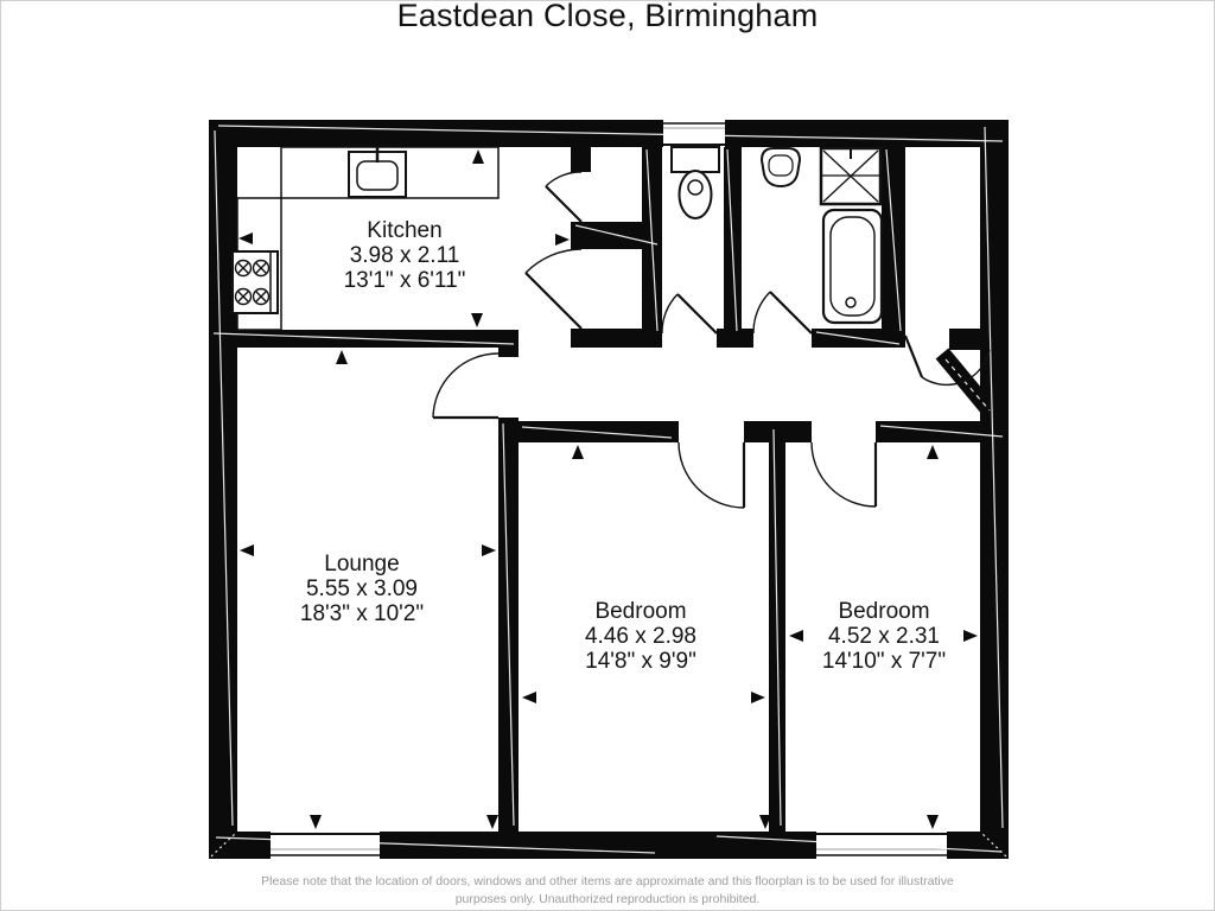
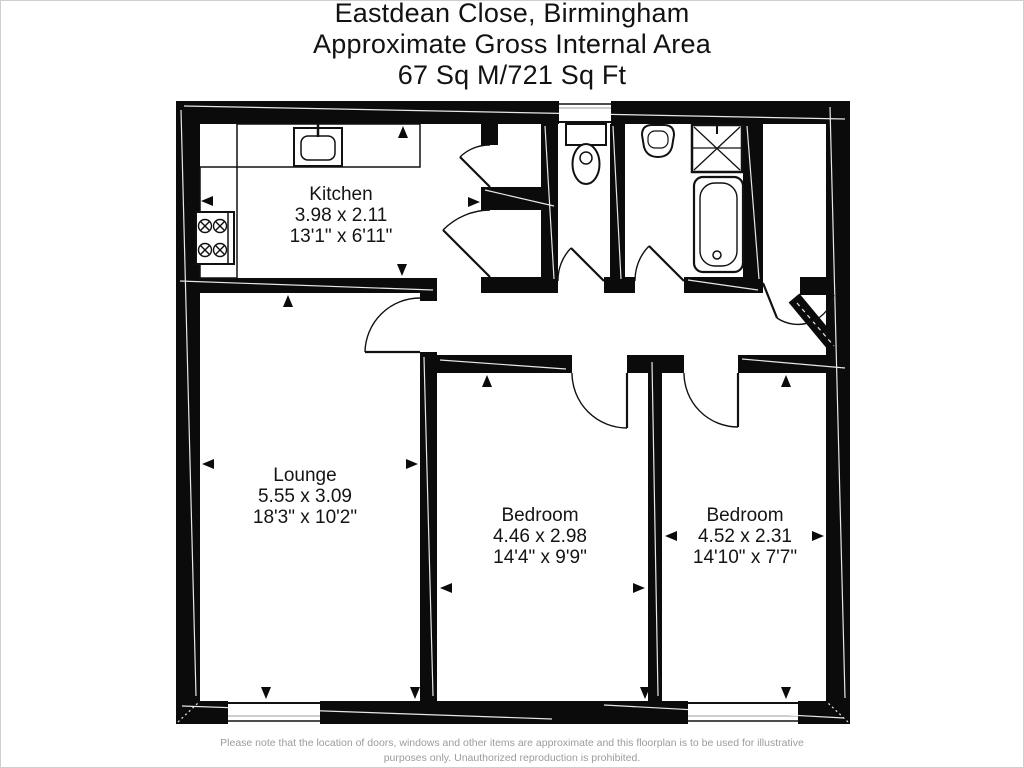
  Eastdean Close, Birmingham
+ Approximate Gross Internal Area
+ 67 Sq M/721 Sq Ft
  Kitchen
  3.98 x 2.11
  13'1" x 6'11"
  Lounge
  5.55 x 3.09
  18'3" x 10'2"
  Bedroom
  4.46 x 2.98
- 14'8" x 9'9"
+ 14'4" x 9'9"
  Bedroom
  4.52 x 2.31
  14'10" x 7'7"
  Please note that the location of doors, windows and other items are approximate and this floorplan is to be used for illustrative
  purposes only. Unauthorized reproduction is prohibited.
